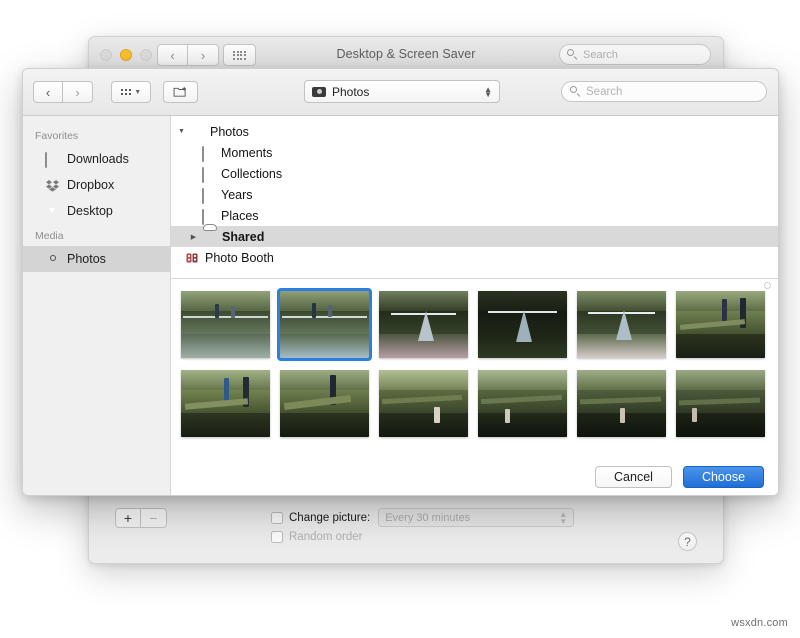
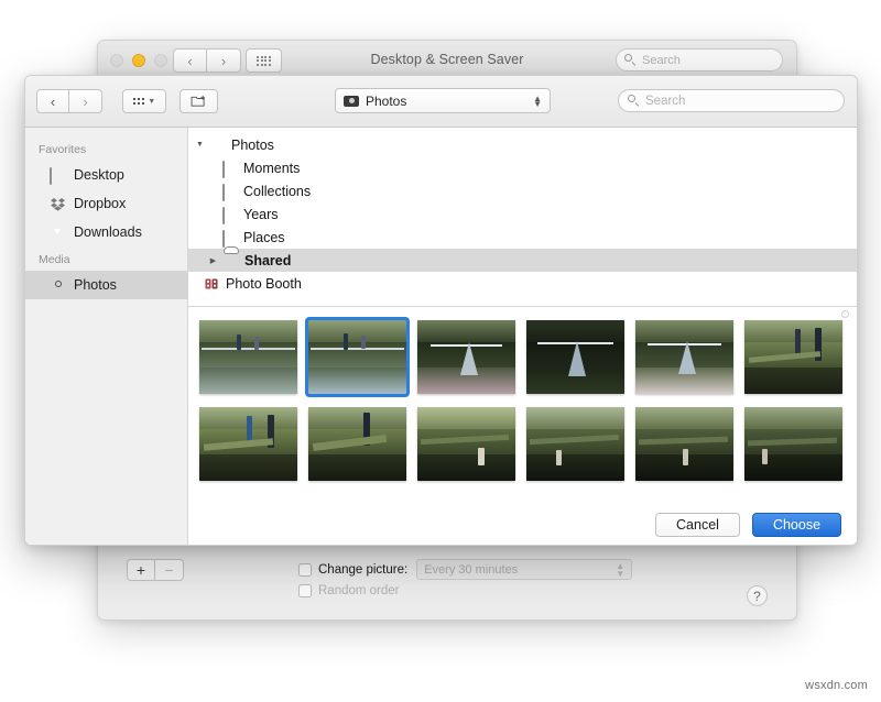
  ‹
  ›
  Desktop & Screen Saver
  Search
  +
  −
  Change picture:
  Every 30 minutes
  ▲
  ▼
  Random order
  ?
  ‹
  ›
  Photos
  ▲
  ▼
  Search
  Favorites
- Downloads
+ Desktop
  Dropbox
- Desktop
+ Downloads
  Media
  Photos
  Photos
  Moments
  Collections
  Years
  Places
  Shared
  Photo Booth
  Cancel
  Choose
  wsxdn.com
